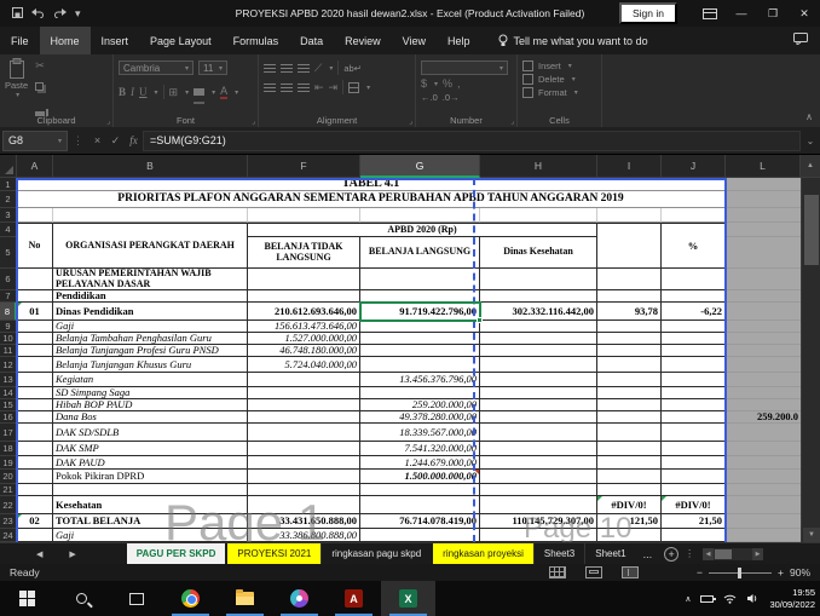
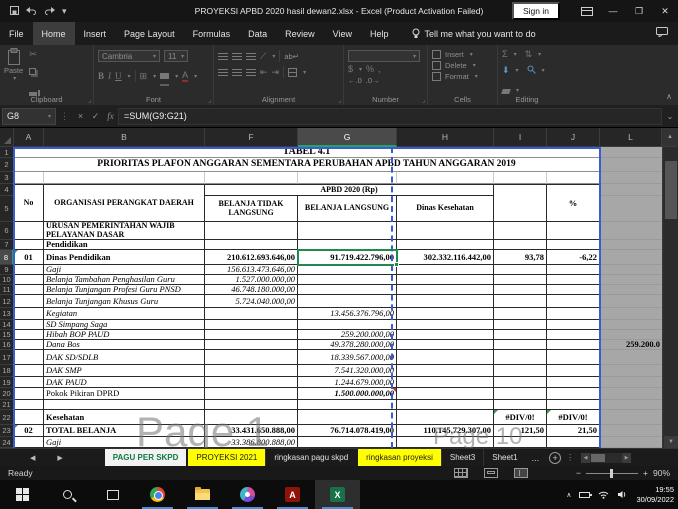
  ▾
  PROYEKSI APBD 2020 hasil dewan2.xlsx - Excel (Product Activation Failed)
  Sign in
  —
  ❐
  ✕
  File
  Home
  Insert
  Page Layout
  Formulas
  Data
  Review
  View
  Help
  Tell me what you want to do
  Paste
  ✂
  Clipboard
  Cambria
  11
  B
  I
  U
  ⊞
  A
  Font
  ⟋
  ab↵
  ⇤
  ⇥
  Alignment
  $
  %
  ,
  ←.0
  .0→
  Number
  Insert
  Delete
  Format
  Cells
+ Σ
+ ⇅
+ ⬇
+ Editing
  ∧
  G8
  ⋮
  ×
  ✓
  fx
  =SUM(G9:G21)
  ⌄
  A
  B
  F
  G
  H
  I
  J
  L
  1
  2
  3
  4
  5
  6
  7
  8
  9
  10
  11
  12
  13
  14
  15
  16
  17
  18
  19
  20
  21
  22
  23
  24
  TABEL 4.1
  PRIORITAS PLAFON ANGGARAN SEMENTARA PERUBAHAN APBD TAHUN ANGGARAN 2019
  No
  ORGANISASI PERANGKAT DAERAH
  APBD 2020 (Rp)
  %
  BELANJA TIDAK LANGSUNG
  BELANJA LANGSUNG
  Dinas Kesehatan
  URUSAN PEMERINTAHAN WAJIB PELAYANAN DASAR
  Pendidikan
  01
  Dinas Pendidikan
  210.612.693.646,00
  91.719.422.796,00
  302.332.116.442,00
  93,78
  -6,22
  Gaji
  156.613.473.646,00
  Belanja Tambahan Penghasilan Guru
  1.527.000.000,00
  Belanja Tunjangan Profesi Guru PNSD
  46.748.180.000,00
  Belanja Tunjangan Khusus Guru
  5.724.040.000,00
  Kegiatan
  13.456.376.796,00
  SD Simpang Saga
  Hibah BOP PAUD
  259.200.000,00
  Dana Bos
  49.378.280.000,00
  259.200.0
  DAK SD/SDLB
  18.339.567.000,00
  DAK SMP
  7.541.320.000,00
  DAK PAUD
  1.244.679.000,00
  Pokok Pikiran DPRD
  1.500.000.000,00
  Kesehatan
  #DIV/0!
  #DIV/0!
  02
  TOTAL BELANJA
  33.431.650.888,00
  76.714.078.419,00
  110.145.729.307,00
  121,50
  21,50
  Gaji
  33.386.800.888,00
  Page 1
  Page 10
  PAGU PER SKPD
  PROYEKSI 2021
  ringkasan pagu skpd
  ringkasan proyeksi
  Sheet3
  Sheet1
  ...
  +
  ⋮
  Ready
  −
  +
  90%
  A
  X
  19:55
  30/09/2022
